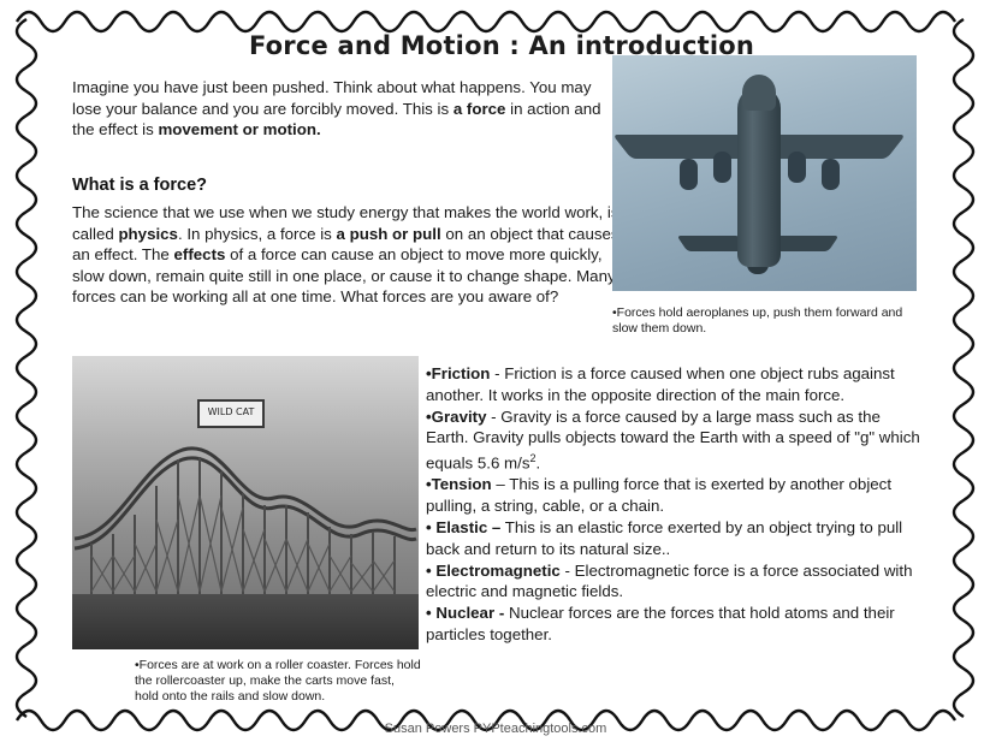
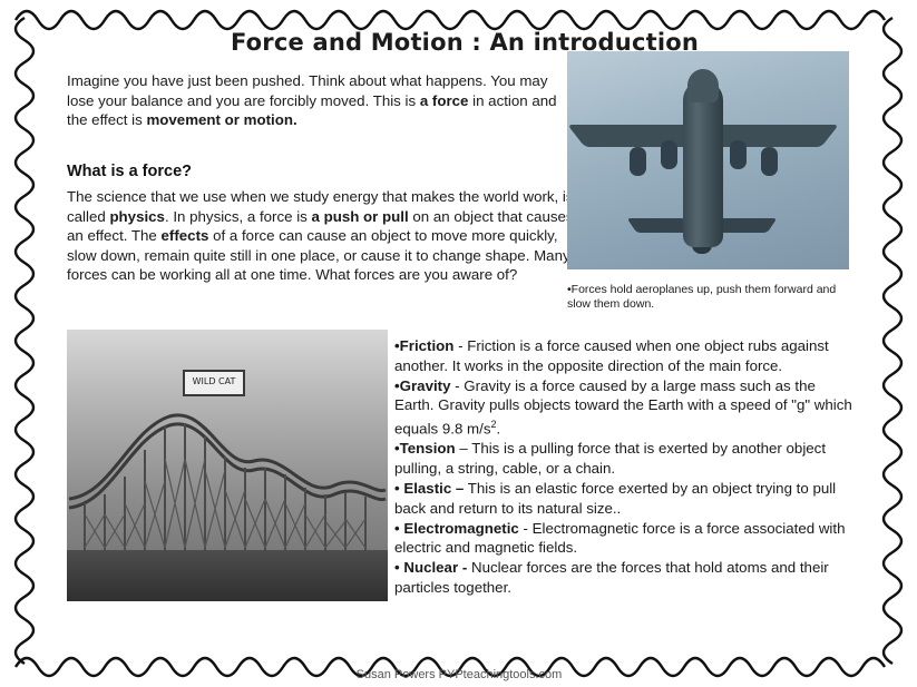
  Force and Motion : An introduction
  Imagine you have just been pushed. Think about what happens. You may lose your balance and you are forcibly moved. This is a force in action and the effect is movement or motion.
  What is a force?
  The science that we use when we study energy that makes the world work, i called physics. In physics, a force is a push or pull on an object that cause an effect. The effects of a force can cause an object to move more quickly, slow down, remain quite still in one place, or cause it to change shape. Man forces can be working all at one time. What forces are you aware of?
  •Forces hold aeroplanes up, push them forward and slow them down.
  WILD CAT
- •Forces are at work on a roller coaster. Forces hold the rollercoaster up, make the carts move fast, hold onto the rails and slow down.
  •Friction - Friction is a force caused when one object rubs against another. It works in the opposite direction of the main force.
- •Gravity - Gravity is a force caused by a large mass such as the Earth. Gravity pulls objects toward the Earth with a speed of "g" which equals 5.6 m/s2.
+ •Gravity - Gravity is a force caused by a large mass such as the Earth. Gravity pulls objects toward the Earth with a speed of "g" which equals 9.8 m/s2.
  •Tension – This is a pulling force that is exerted by another object pulling, a string, cable, or a chain.
  • Elastic – This is an elastic force exerted by an object trying to pull back and return to its natural size..
  • Electromagnetic - Electromagnetic force is a force associated with electric and magnetic fields.
  • Nuclear - Nuclear forces are the forces that hold atoms and their particles together.
  Susan Powers PYPteachingtools.com
